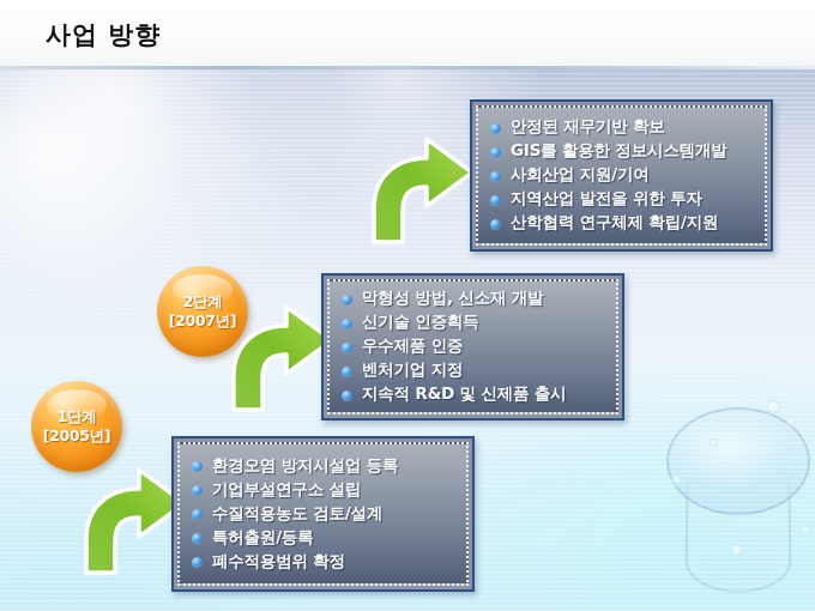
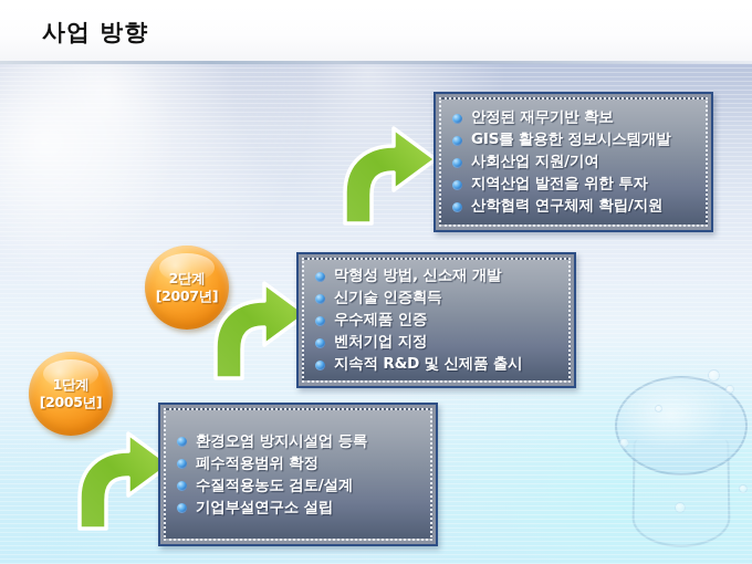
  사업 방향
  안정된 재무기반 확보
  GIS를 활용한 정보시스템개발
  사회산업 지원/기여
  지역산업 발전을 위한 투자
  산학협력 연구체제 확립/지원
  2단계
  [2007년]
  막형성 방법, 신소재 개발
  신기술 인증획득
  우수제품 인증
  벤처기업 지정
  지속적 R&D 및 신제품 출시
  1단계
  [2005년]
  환경오염 방지시설업 등록
- 기업부설연구소 설립
+ 폐수적용범위 확정
  수질적용농도 검토/설계
- 특허출원/등록
- 폐수적용범위 확정
+ 기업부설연구소 설립
